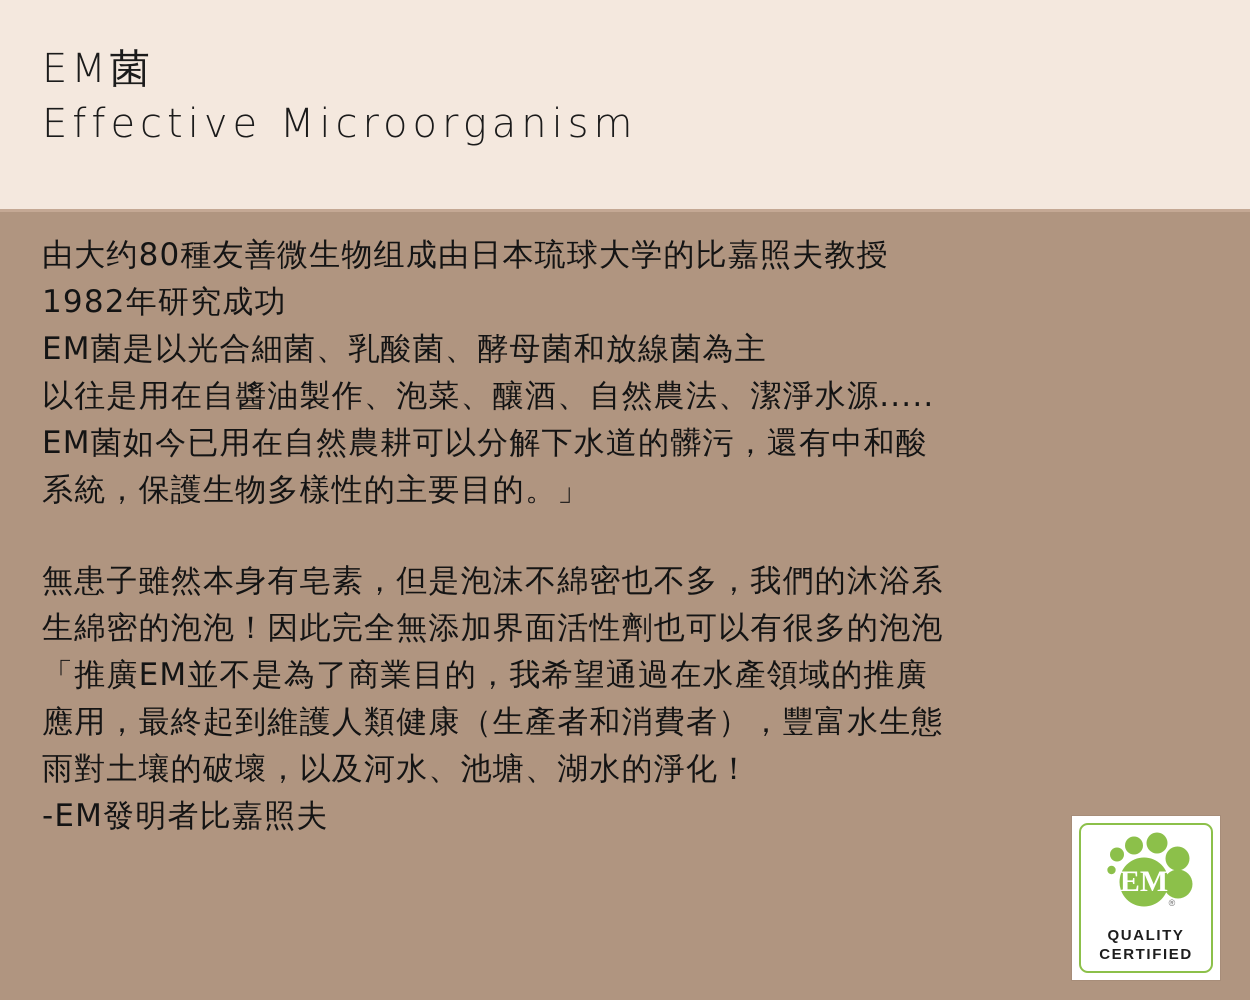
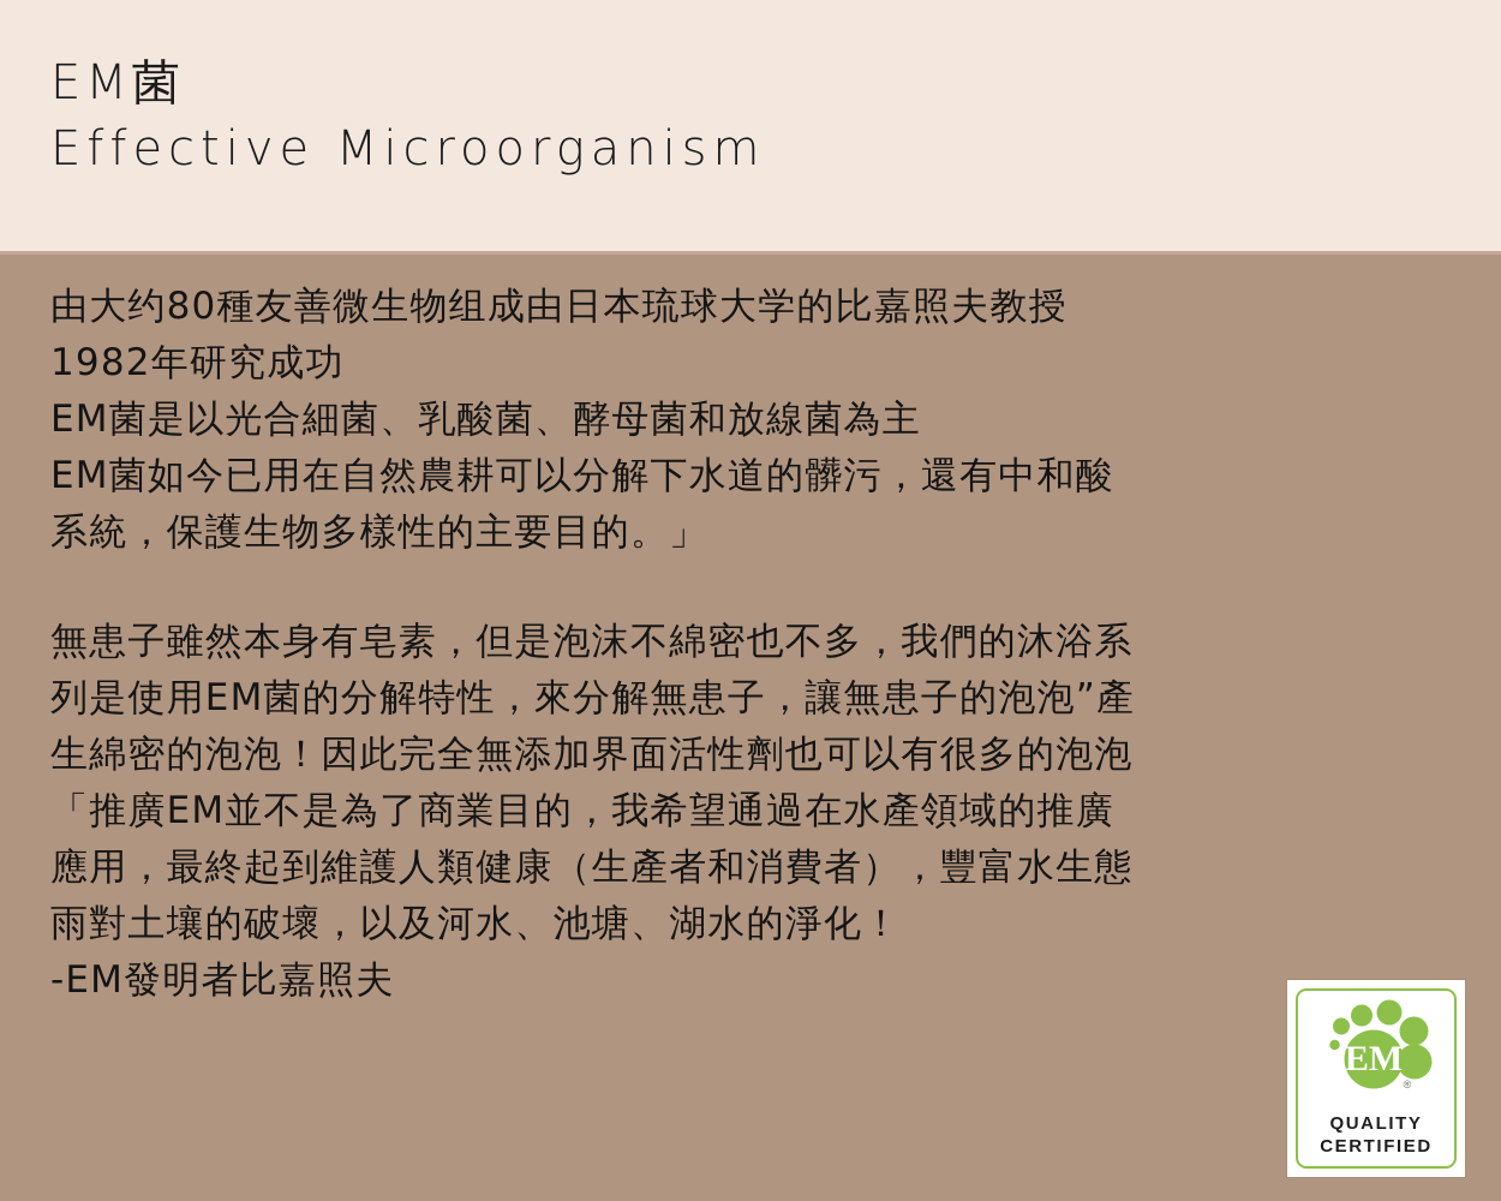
  EM菌
  Effective Microorganism
  由大约80種友善微生物组成由日本琉球大学的比嘉照夫教授
  1982年研究成功
  EM菌是以光合細菌、乳酸菌、酵母菌和放線菌為主
- 以往是用在自醬油製作、泡菜、釀酒、自然農法、潔淨水源.....
  EM菌如今已用在自然農耕可以分解下水道的髒污，還有中和酸
  系統，保護生物多樣性的主要目的。」
  無患子雖然本身有皂素，但是泡沫不綿密也不多，我們的沐浴系
+ 列是使用EM菌的分解特性，來分解無患子，讓無患子的泡泡”產
  生綿密的泡泡！因此完全無添加界面活性劑也可以有很多的泡泡
  「推廣EM並不是為了商業目的，我希望通過在水產領域的推廣
  應用，最終起到維護人類健康（生產者和消費者），豐富水生態
  雨對土壤的破壞，以及河水、池塘、湖水的淨化！
  -EM發明者比嘉照夫
  EM
  ®
  QUALITY
  CERTIFIED
